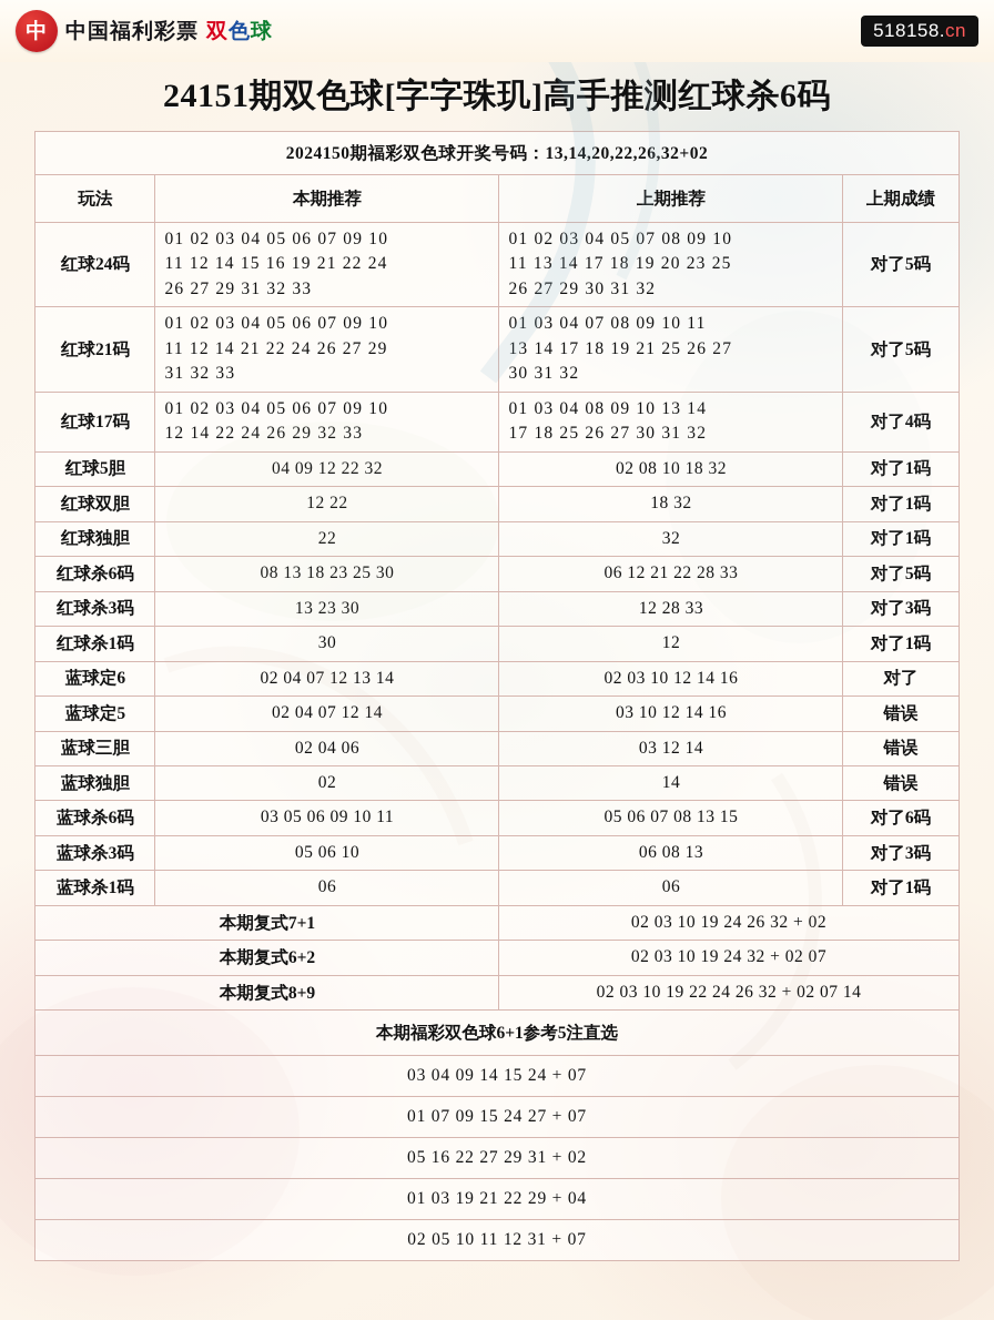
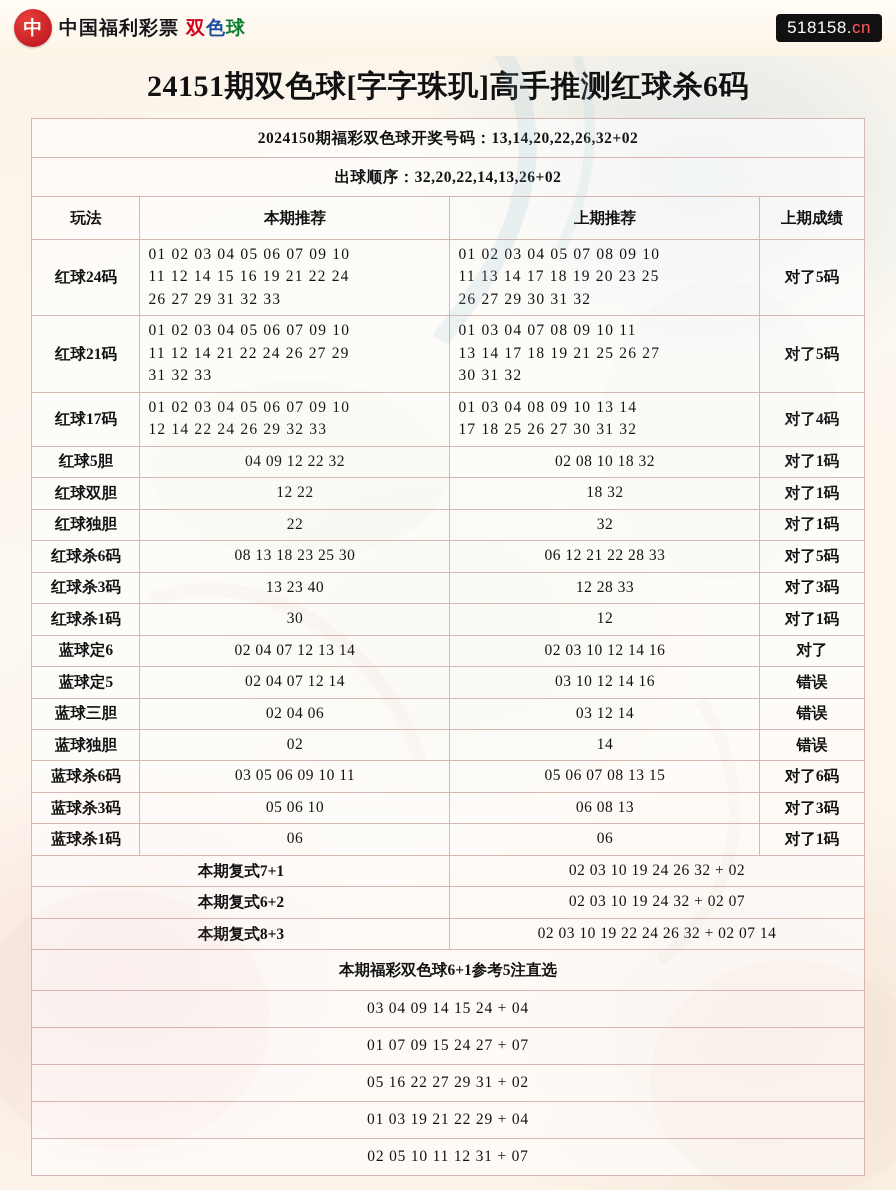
  中
  中国福利彩票
  双色球
  518158.cn
  24151期双色球[字字珠玑]高手推测红球杀6码
  2024150期福彩双色球开奖号码：13,14,20,22,26,32+02
+ 出球顺序：32,20,22,14,13,26+02
  玩法	本期推荐	上期推荐	上期成绩
  红球24码	01 02 03 04 05 06 07 09 1011 12 14 15 16 19 21 22 2426 27 29 31 32 33	01 02 03 04 05 07 08 09 1011 13 14 17 18 19 20 23 2526 27 29 30 31 32	对了5码
  红球21码	01 02 03 04 05 06 07 09 1011 12 14 21 22 24 26 27 2931 32 33	01 03 04 07 08 09 10 1113 14 17 18 19 21 25 26 2730 31 32	对了5码
  红球17码	01 02 03 04 05 06 07 09 1012 14 22 24 26 29 32 33	01 03 04 08 09 10 13 1417 18 25 26 27 30 31 32	对了4码
  红球5胆	04 09 12 22 32	02 08 10 18 32	对了1码
  红球双胆	12 22	18 32	对了1码
  红球独胆	22	32	对了1码
  红球杀6码	08 13 18 23 25 30	06 12 21 22 28 33	对了5码
- 红球杀3码	13 23 30	12 28 33	对了3码
+ 红球杀3码	13 23 40	12 28 33	对了3码
  红球杀1码	30	12	对了1码
  蓝球定6	02 04 07 12 13 14	02 03 10 12 14 16	对了
  蓝球定5	02 04 07 12 14	03 10 12 14 16	错误
  蓝球三胆	02 04 06	03 12 14	错误
  蓝球独胆	02	14	错误
  蓝球杀6码	03 05 06 09 10 11	05 06 07 08 13 15	对了6码
  蓝球杀3码	05 06 10	06 08 13	对了3码
  蓝球杀1码	06	06	对了1码
  本期复式7+1	02 03 10 19 24 26 32 + 02
  本期复式6+2	02 03 10 19 24 32 + 02 07
- 本期复式8+9	02 03 10 19 22 24 26 32 + 02 07 14
+ 本期复式8+3	02 03 10 19 22 24 26 32 + 02 07 14
  本期福彩双色球6+1参考5注直选
- 03 04 09 14 15 24 + 07
+ 03 04 09 14 15 24 + 04
  01 07 09 15 24 27 + 07
  05 16 22 27 29 31 + 02
  01 03 19 21 22 29 + 04
  02 05 10 11 12 31 + 07
